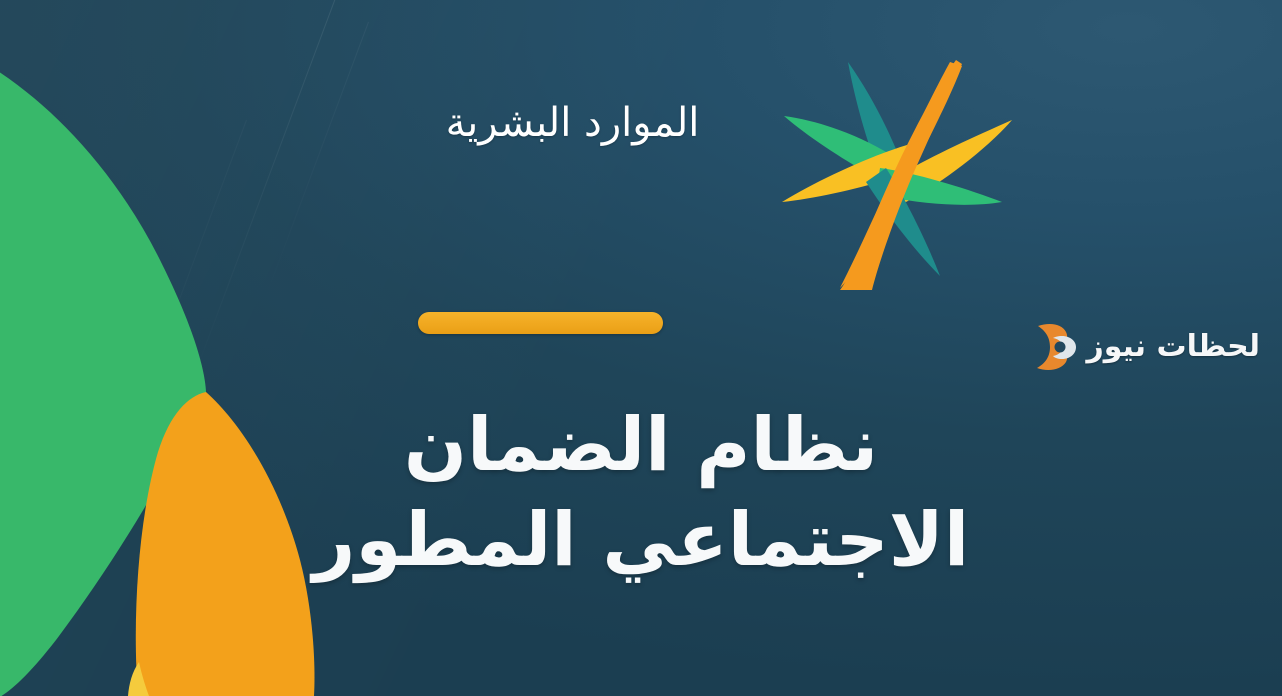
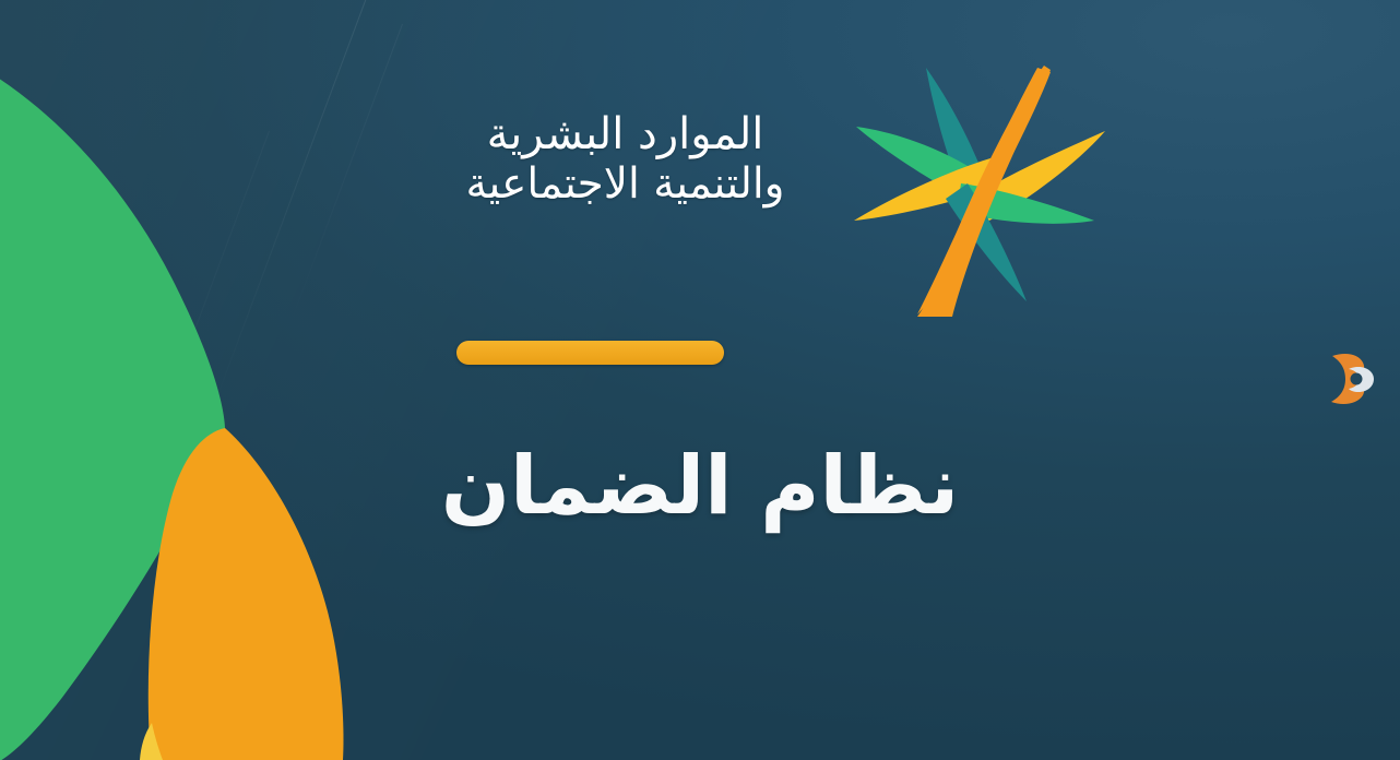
  الموارد البشرية
+ والتنمية الاجتماعية
  نظام الضمان
- الاجتماعي المطور
- لحظات نيوز
